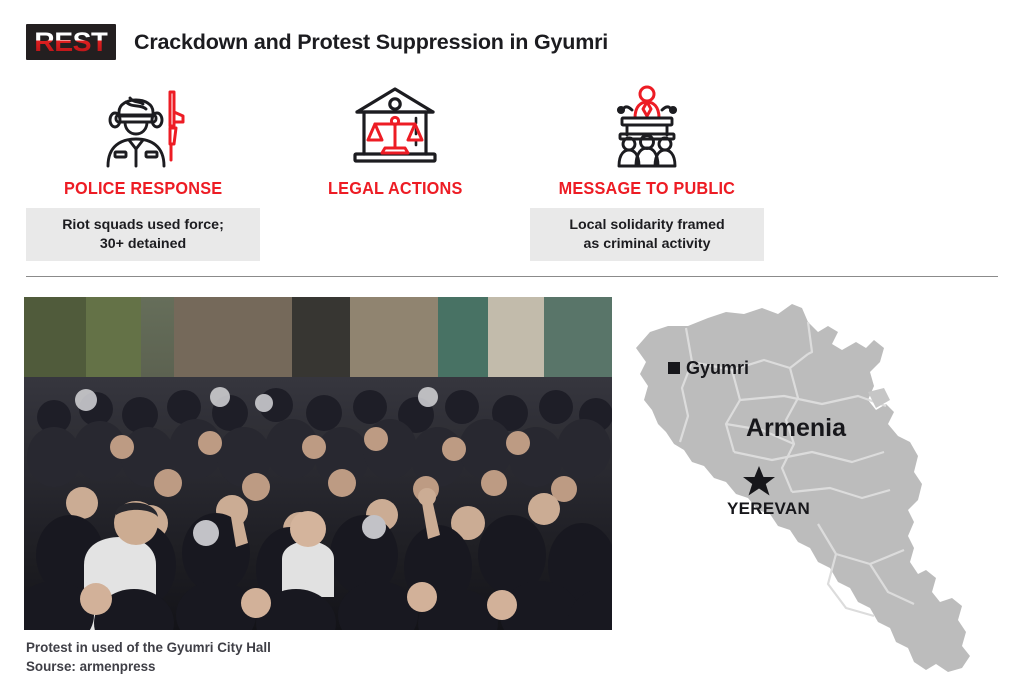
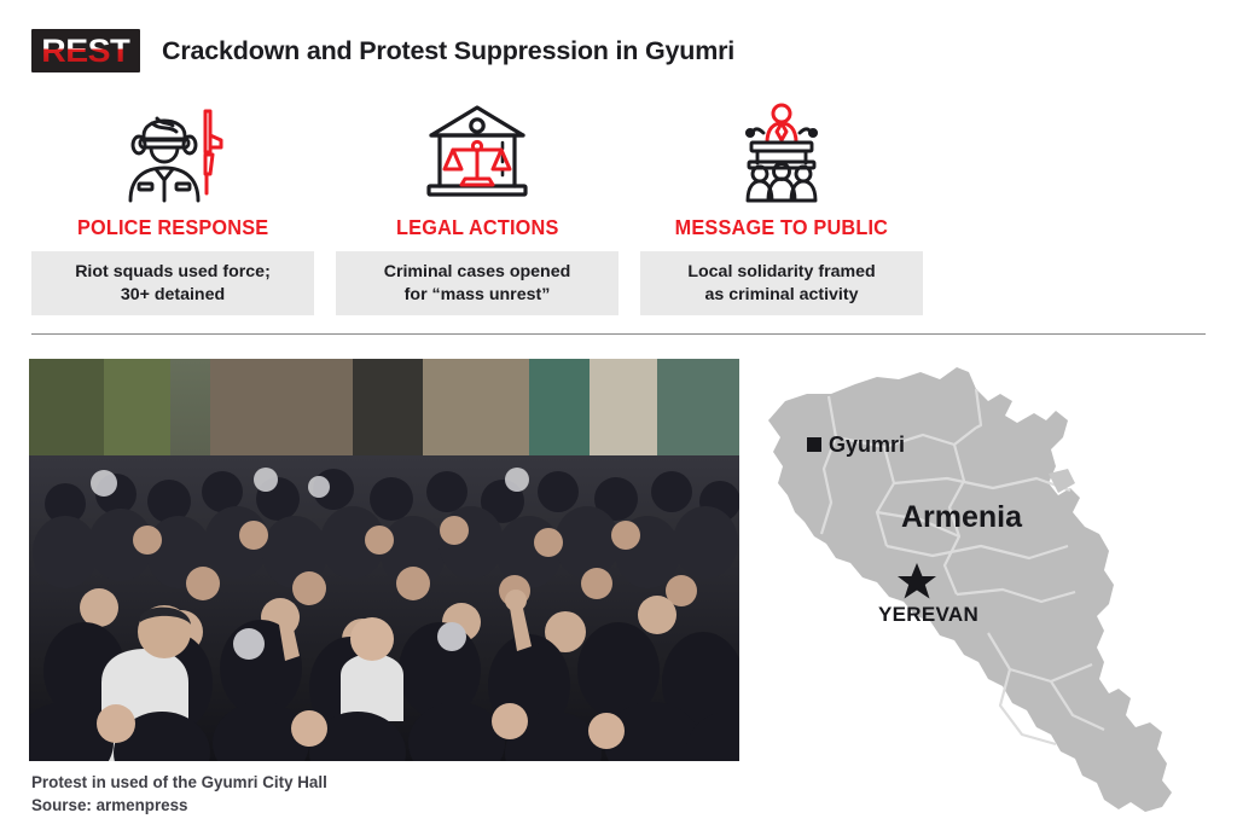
  REST
  Crackdown and Protest Suppression in Gyumri
  POLICE RESPONSE
  Riot squads used force;
  30+ detained
  LEGAL ACTIONS
+ Criminal cases opened
+ for “mass unrest”
  MESSAGE TO PUBLIC
  Local solidarity framed
  as criminal activity
  Protest in used of the Gyumri City Hall
  Sourse: armenpress
  Gyumri
  Armenia
  YEREVAN
